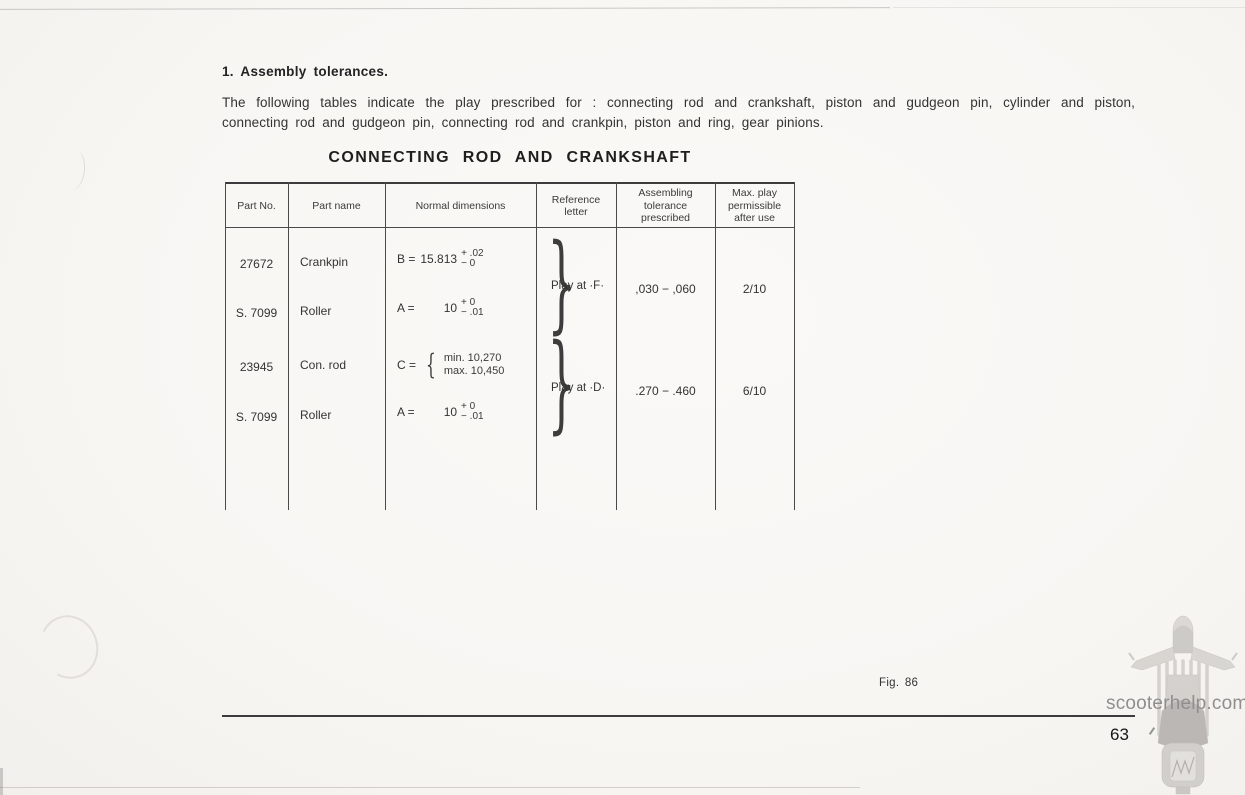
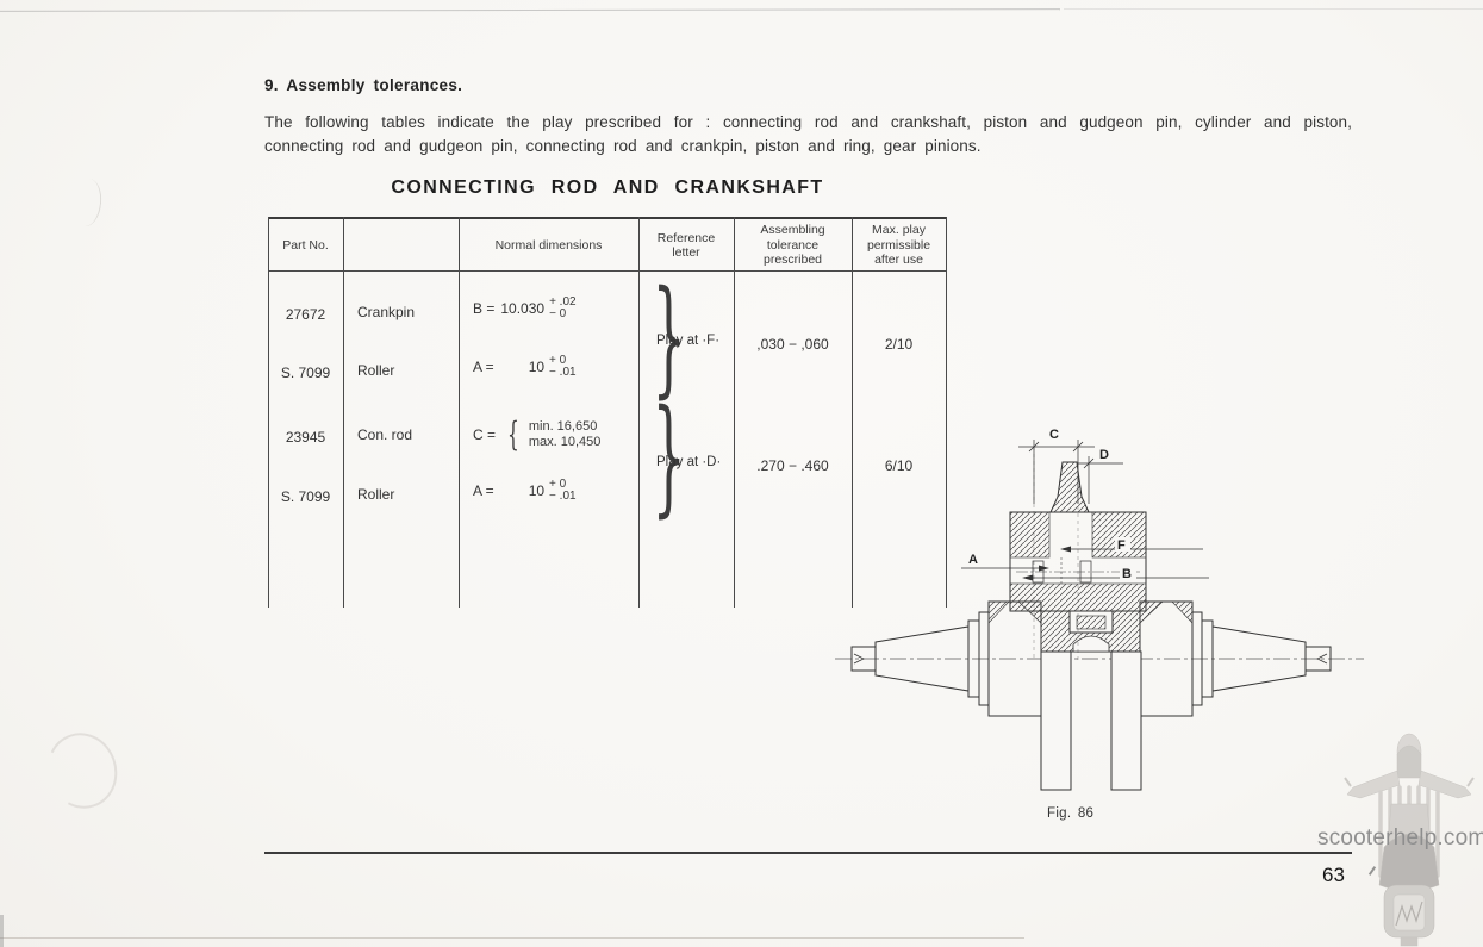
- 1. Assembly tolerances.
+ 9. Assembly tolerances.
  The following tables indicate the play prescribed for : connecting rod and crankshaft, piston and gudgeon pin, cylinder and piston, connecting rod and gudgeon pin, connecting rod and crankpin, piston and ring, gear pinions.
  CONNECTING ROD AND CRANKSHAFT
  Part No.
- Part name
  Normal dimensions
  Reference letter
  Assembling tolerance prescribed
  Max. play permissible after use
  27672
  Crankpin
  B =
- 15.813
+ 10.030
  + .02
  − 0
  S. 7099
  Roller
  A =
  10
  + 0
  − .01
  }
  Play at ·F·
  ,030 − ,060
  2/10
  23945
  Con. rod
  C =
  {
- min. 10,270
+ min. 16,650
  max. 10,450
  S. 7099
  Roller
  A =
  10
  + 0
  − .01
  }
  Play at ·D·
  .270 − .460
  6/10
+ C
+ D
+ A
+ B
+ F
  Fig. 86
  scooterhelp.com
  63
